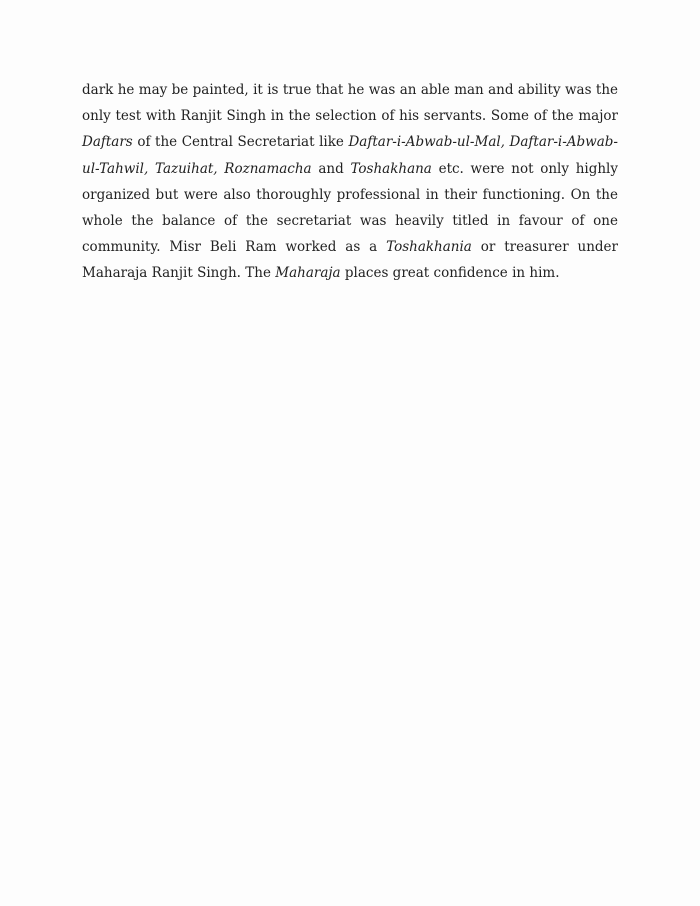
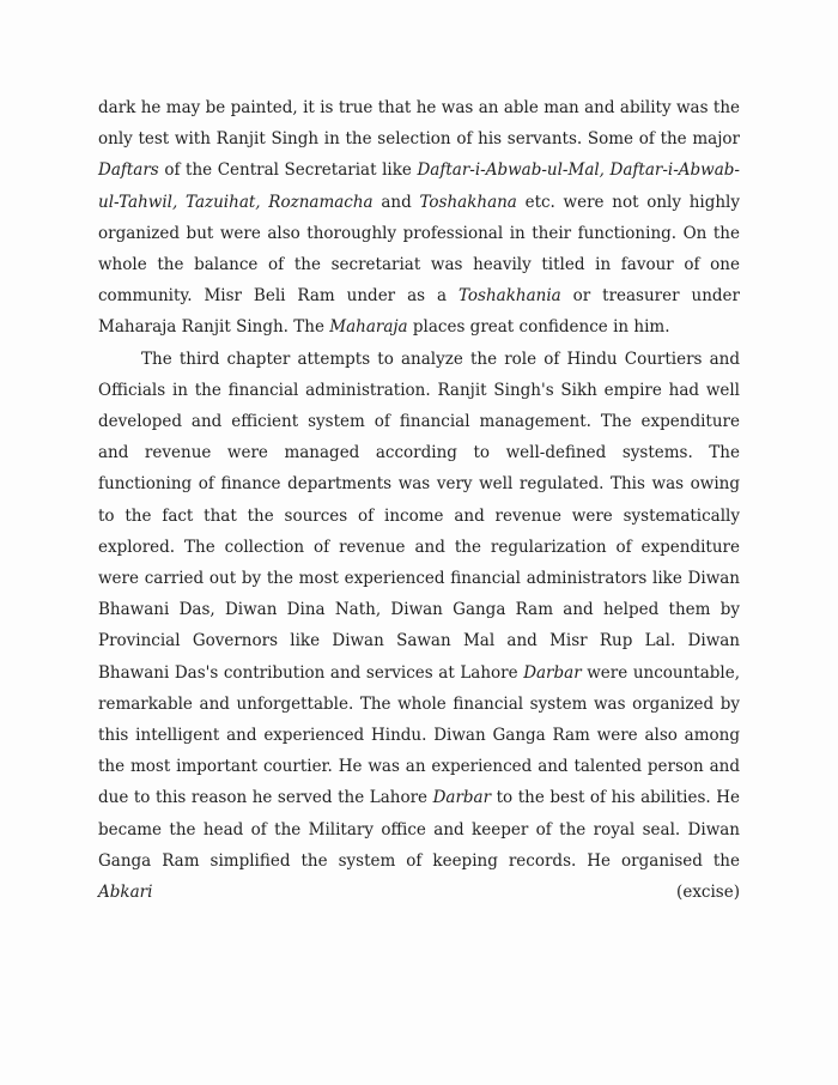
- dark he may be painted, it is true that he was an able man and ability was the only test with Ranjit Singh in the selection of his servants. Some of the major Daftars of the Central Secretariat like Daftar-i-Abwab-ul-Mal, Daftar-i-Abwab-ul-Tahwil, Tazuihat, Roznamacha and Toshakhana etc. were not only highly organized but were also thoroughly professional in their functioning. On the whole the balance of the secretariat was heavily titled in favour of one community. Misr Beli Ram worked as a Toshakhania or treasurer under Maharaja Ranjit Singh. The Maharaja places great confidence in him.
+ dark he may be painted, it is true that he was an able man and ability was the only test with Ranjit Singh in the selection of his servants. Some of the major Daftars of the Central Secretariat like Daftar-i-Abwab-ul-Mal, Daftar-i-Abwab-ul-Tahwil, Tazuihat, Roznamacha and Toshakhana etc. were not only highly organized but were also thoroughly professional in their functioning. On the whole the balance of the secretariat was heavily titled in favour of one community. Misr Beli Ram under as a Toshakhania or treasurer under Maharaja Ranjit Singh. The Maharaja places great confidence in him.
+ The third chapter attempts to analyze the role of Hindu Courtiers and Officials in the financial administration. Ranjit Singh's Sikh empire had well developed and efficient system of financial management. The expenditure and revenue were managed according to well-defined systems. The functioning of finance departments was very well regulated. This was owing to the fact that the sources of income and revenue were systematically explored. The collection of revenue and the regularization of expenditure were carried out by the most experienced financial administrators like Diwan Bhawani Das, Diwan Dina Nath, Diwan Ganga Ram and helped them by Provincial Governors like Diwan Sawan Mal and Misr Rup Lal. Diwan Bhawani Das's contribution and services at Lahore Darbar were uncountable, remarkable and unforgettable. The whole financial system was organized by this intelligent and experienced Hindu. Diwan Ganga Ram were also among the most important courtier. He was an experienced and talented person and due to this reason he served the Lahore Darbar to the best of his abilities. He became the head of the Military office and keeper of the royal seal. Diwan Ganga Ram simplified the system of keeping records. He organised the Abkari (excise)
